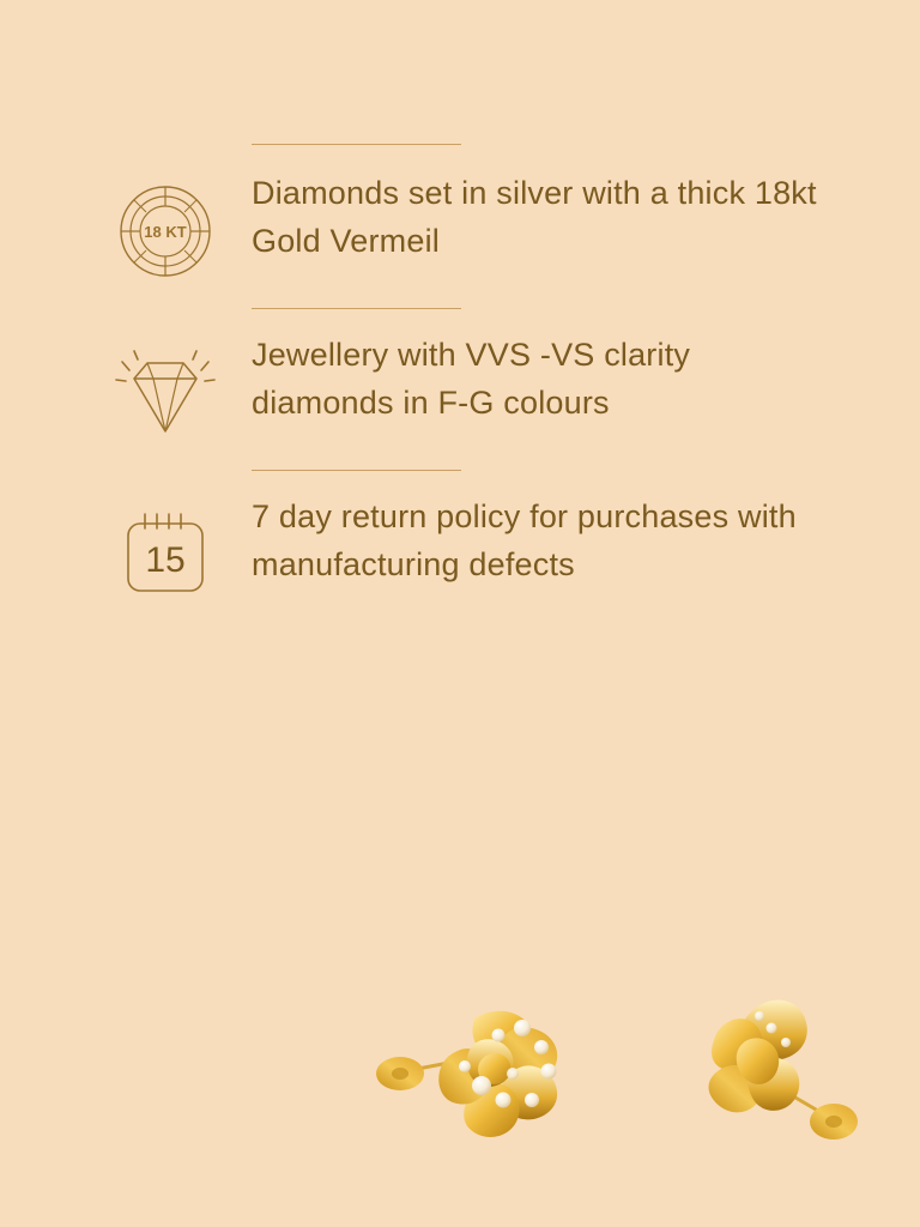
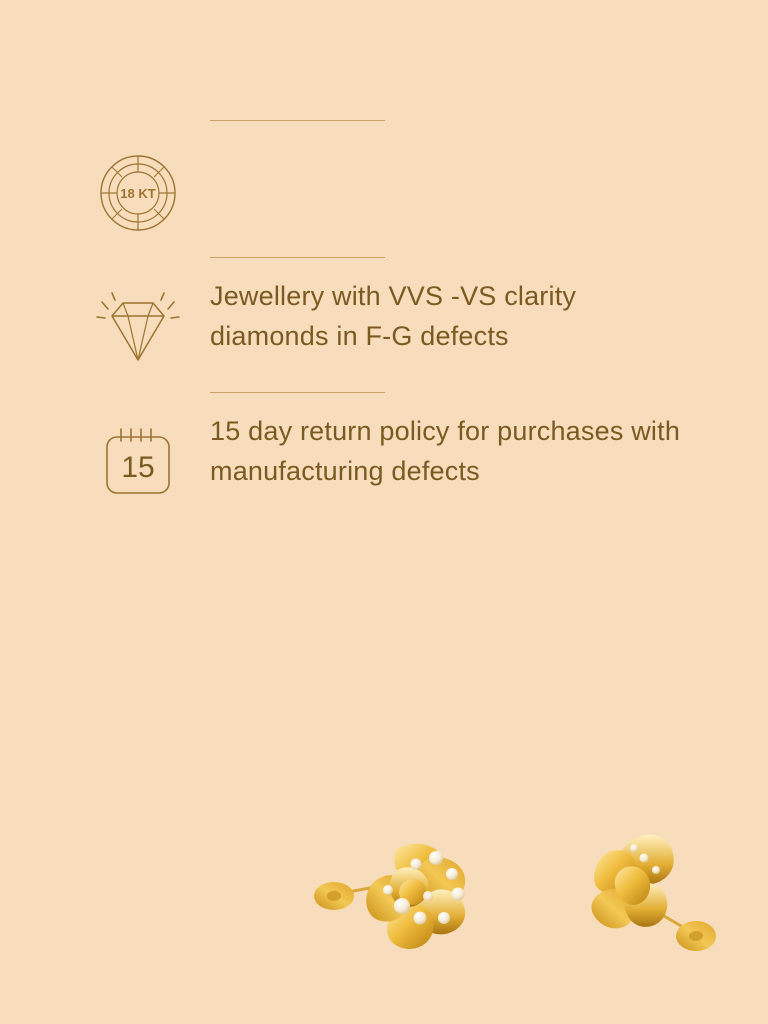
  18 KT
- Diamonds set in silver with a thick 18kt Gold Vermeil
- Jewellery with VVS -VS clarity diamonds in F-G colours
+ Jewellery with VVS -VS clarity diamonds in F-G defects
  15
- 7 day return policy for purchases with manufacturing defects
+ 15 day return policy for purchases with manufacturing defects
